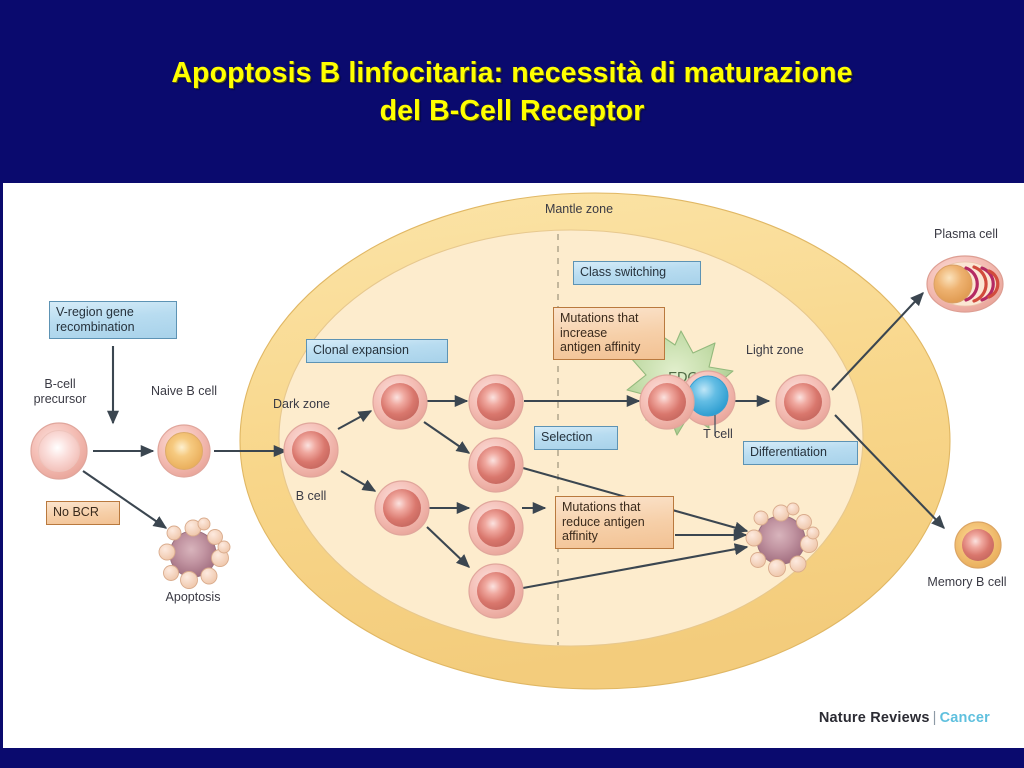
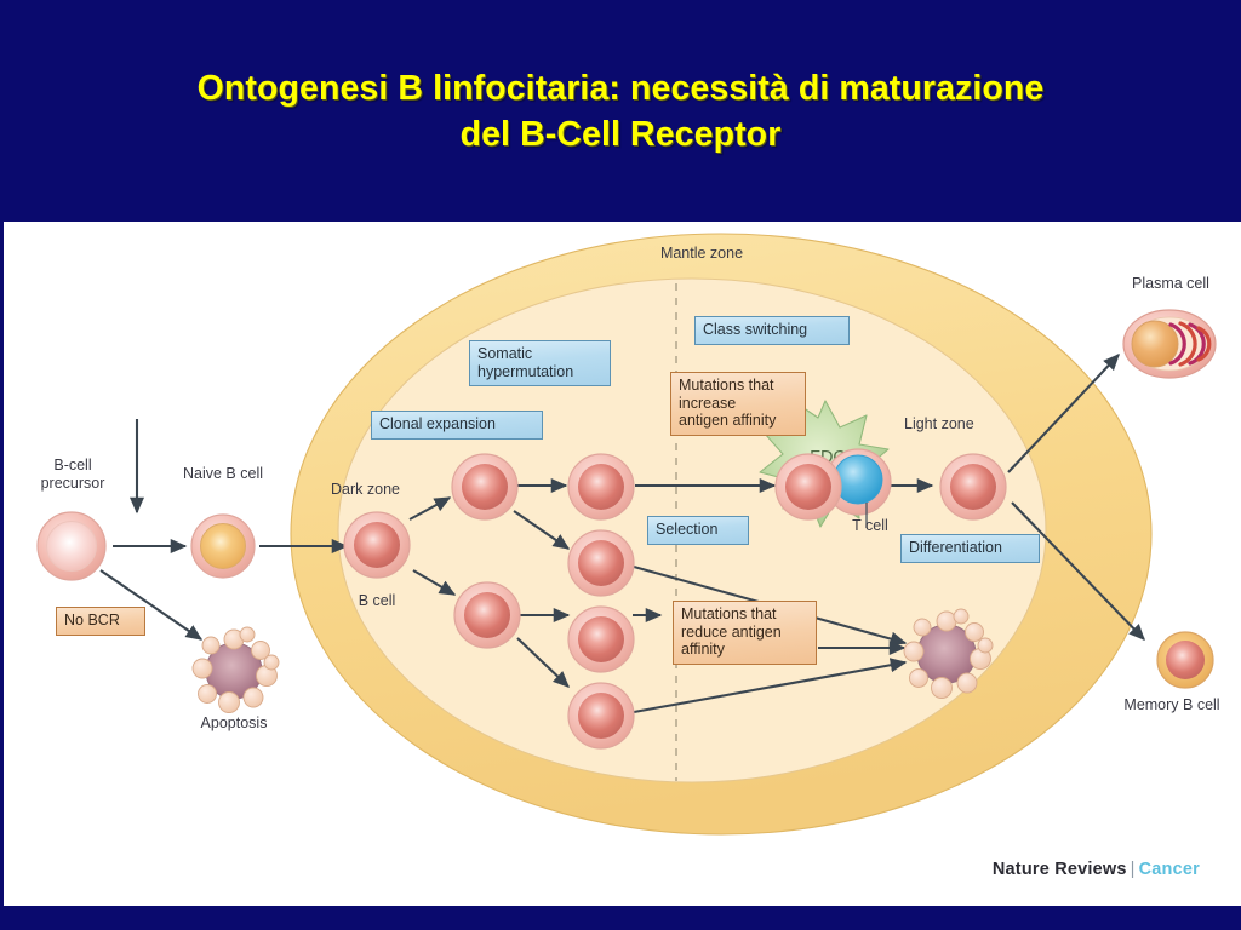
- Apoptosis B linfocitaria: necessità di maturazione
+ Ontogenesi B linfocitaria: necessità di maturazione
  del B-Cell Receptor
- V-region gene
- recombination
  Clonal expansion
+ Somatic
+ hypermutation
  Class switching
  Selection
  Differentiation
  No BCR
  Mutations that
  increase
  antigen affinity
  Mutations that
  reduce antigen
  affinity
  Mantle zone
  Dark zone
  Light zone
  B-cell
  precursor
  Naive B cell
  B cell
  Apoptosis
  T cell
  Plasma cell
  Memory B cell
  Nature Reviews | Cancer
